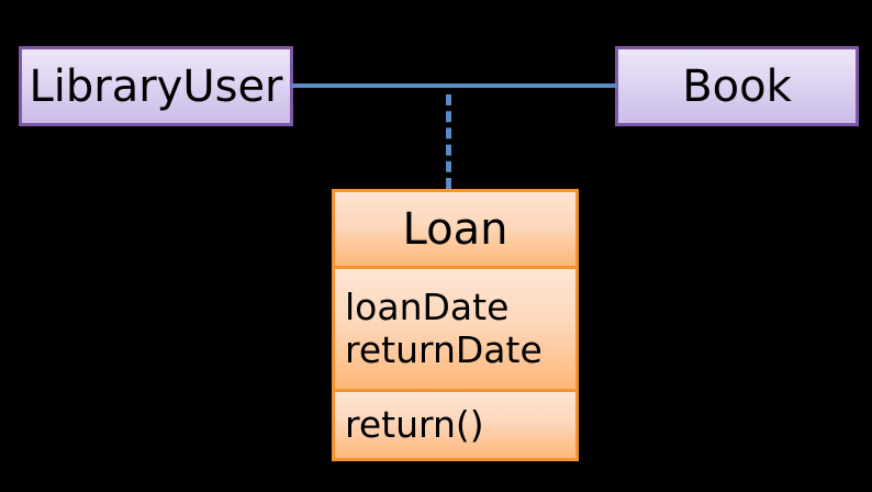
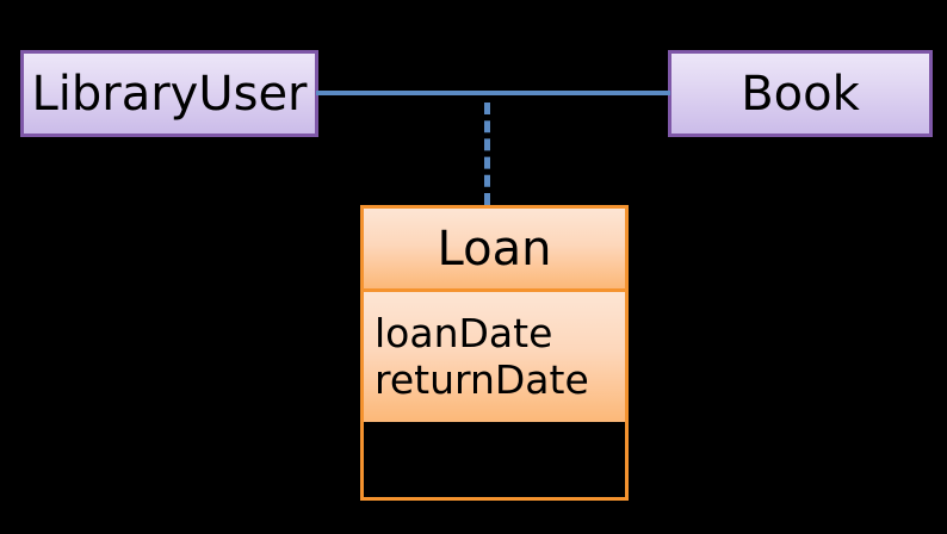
  LibraryUser
  Book
  Loan
  loanDate
  returnDate
- return()
